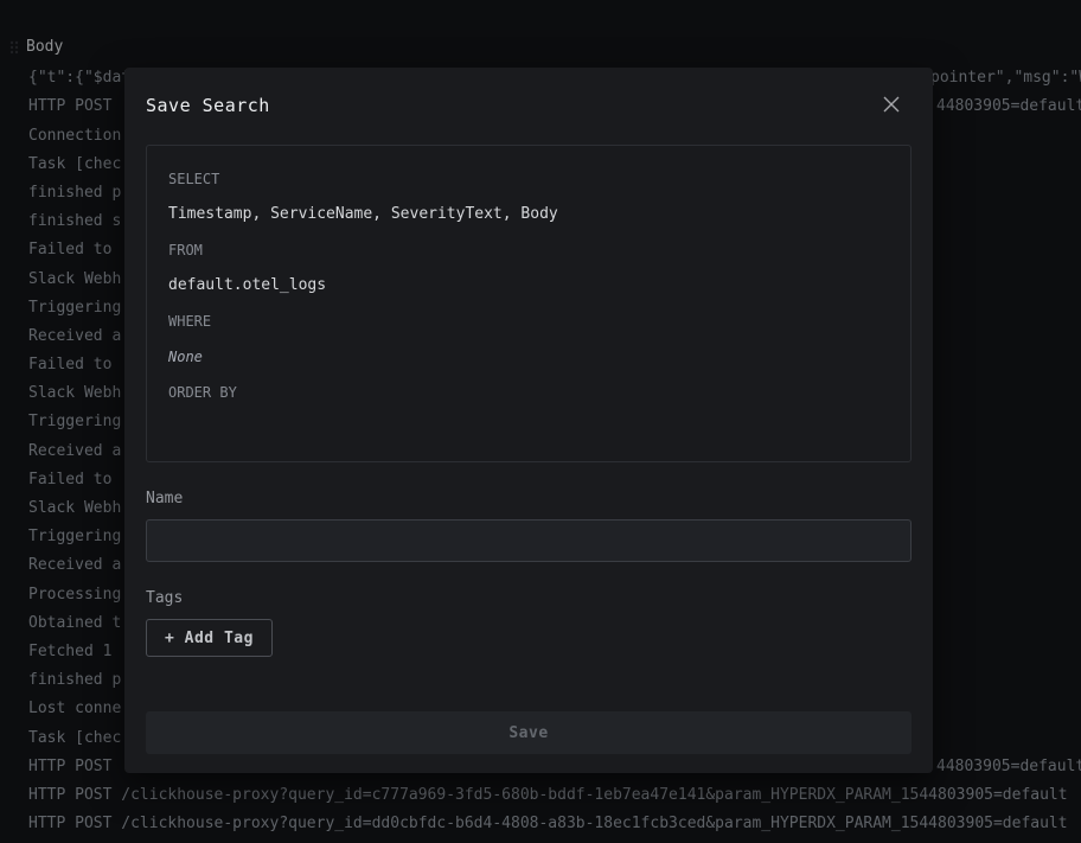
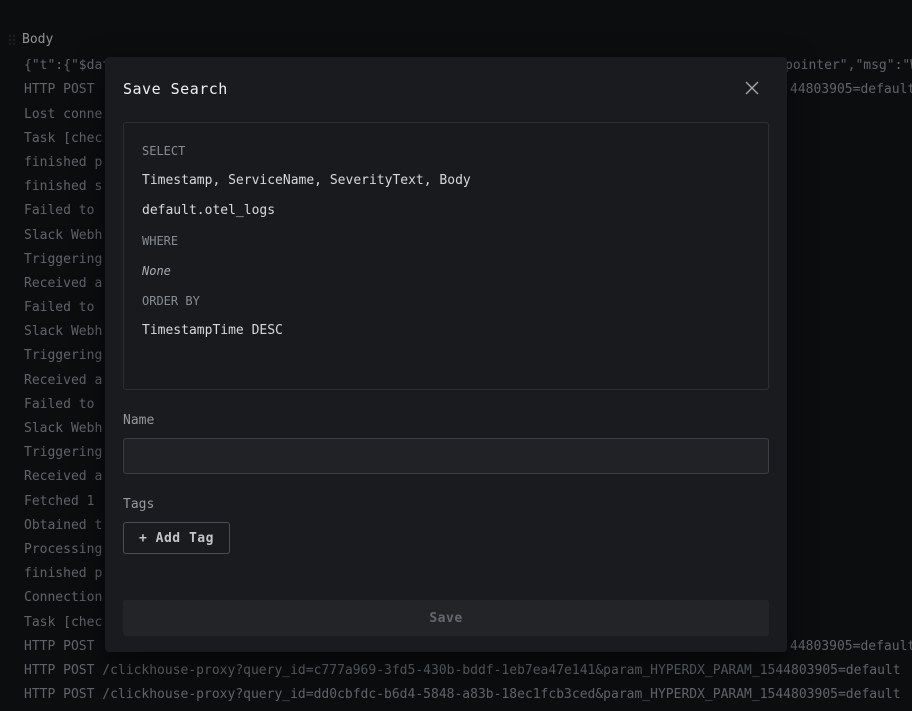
  Body
  {"t":{"$da
  pointer","msg":"
  HTTP POST
  44803905=default
- Connection
+ Lost conne
  Task [chec
  finished p
  finished s
  Failed to
  Slack Webh
  Triggering
  Received a
  Failed to
  Slack Webh
  Triggering
  Received a
  Failed to
  Slack Webh
  Triggering
  Received a
- Processing
+ Fetched 1
  Obtained t
- Fetched 1
+ Processing
  finished p
- Lost conne
+ Connection
  Task [chec
  HTTP POST
  44803905=default
- HTTP POST /clickhouse-proxy?query_id=c777a969-3fd5-680b-bddf-1eb7ea47e141&param_HYPERDX_PARAM_1544803905=default
+ HTTP POST /clickhouse-proxy?query_id=c777a969-3fd5-430b-bddf-1eb7ea47e141&param_HYPERDX_PARAM_1544803905=default
- HTTP POST /clickhouse-proxy?query_id=dd0cbfdc-b6d4-4808-a83b-18ec1fcb3ced&param_HYPERDX_PARAM_1544803905=default
+ HTTP POST /clickhouse-proxy?query_id=dd0cbfdc-b6d4-5848-a83b-18ec1fcb3ced&param_HYPERDX_PARAM_1544803905=default
  Save Search
  SELECT
  Timestamp, ServiceName, SeverityText, Body
- FROM
  default.otel_logs
  WHERE
  None
  ORDER BY
+ TimestampTime DESC
  Name
  Tags
  + Add Tag Save
